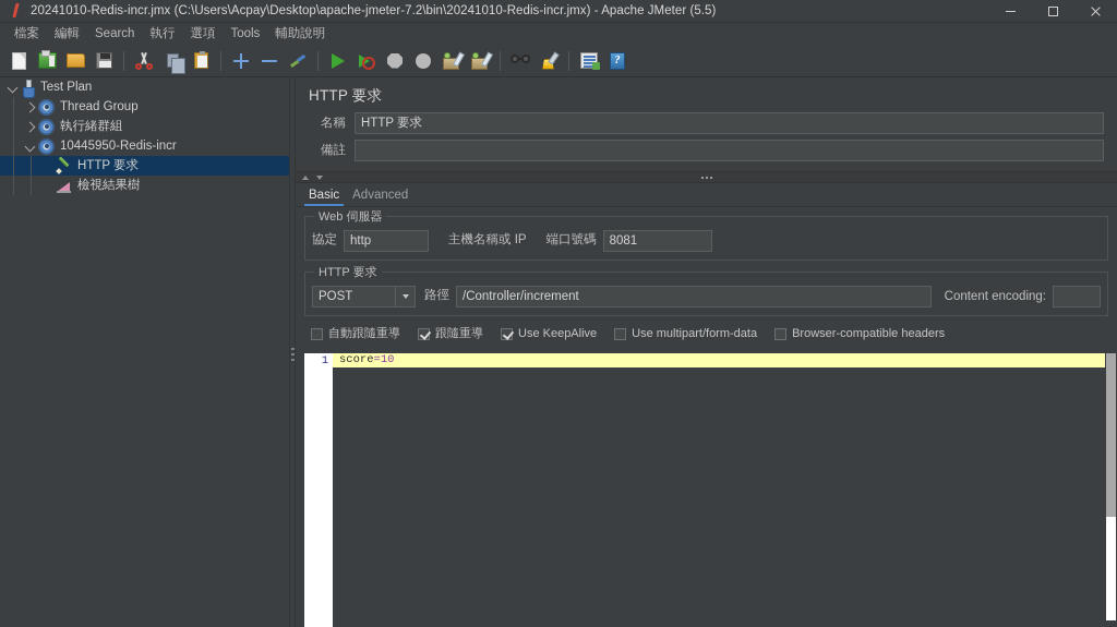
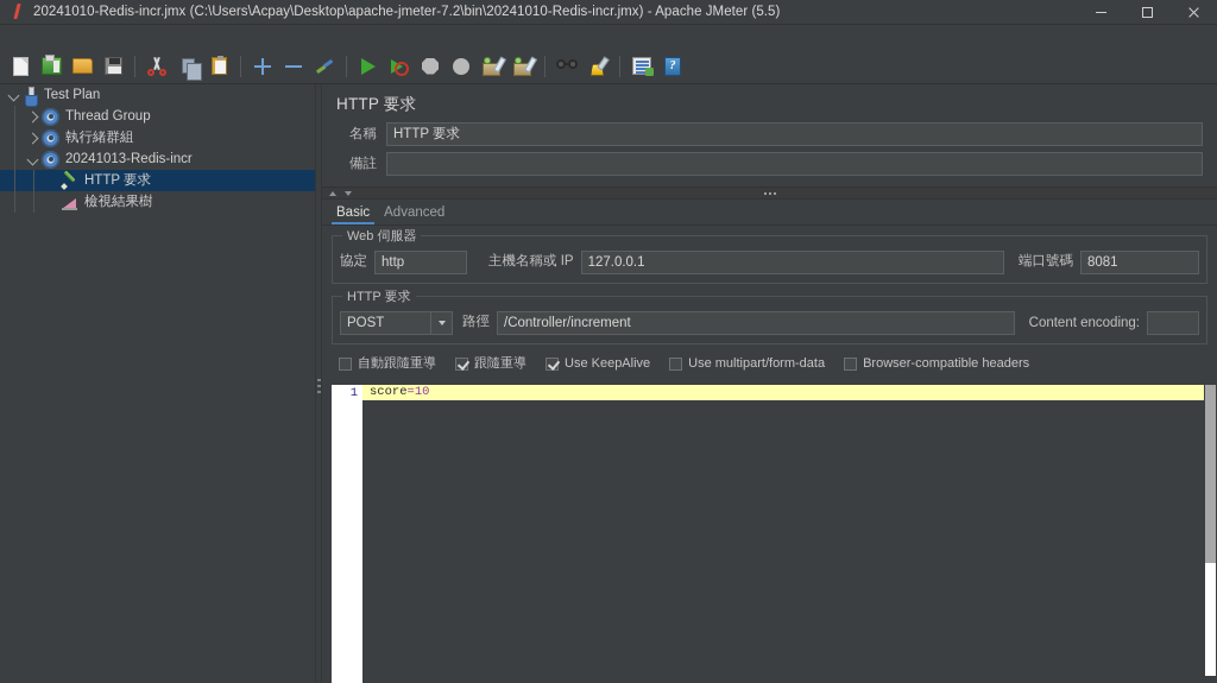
  20241010-Redis-incr.jmx (C:\Users\Acpay\Desktop\apache-jmeter-7.2\bin\20241010-Redis-incr.jmx) - Apache JMeter (5.5)
- 檔案
- 編輯
- Search
- 執行
- 選項
- Tools
- 輔助說明
  ?
  Test Plan
  Thread Group
  執行緒群組
- 10445950-Redis-incr
+ 20241013-Redis-incr
  HTTP 要求
  檢視結果樹
  HTTP 要求
  名稱
  HTTP 要求
  備註
  Basic
  Advanced
  Web 伺服器
  協定
  http
  主機名稱或 IP
+ 127.0.0.1
  端口號碼
  8081
  HTTP 要求
  POST
  路徑
  /Controller/increment
  Content encoding:
  自動跟隨重導
  跟隨重導
  Use KeepAlive
  Use multipart/form-data
  Browser-compatible headers
  1
  score=10
